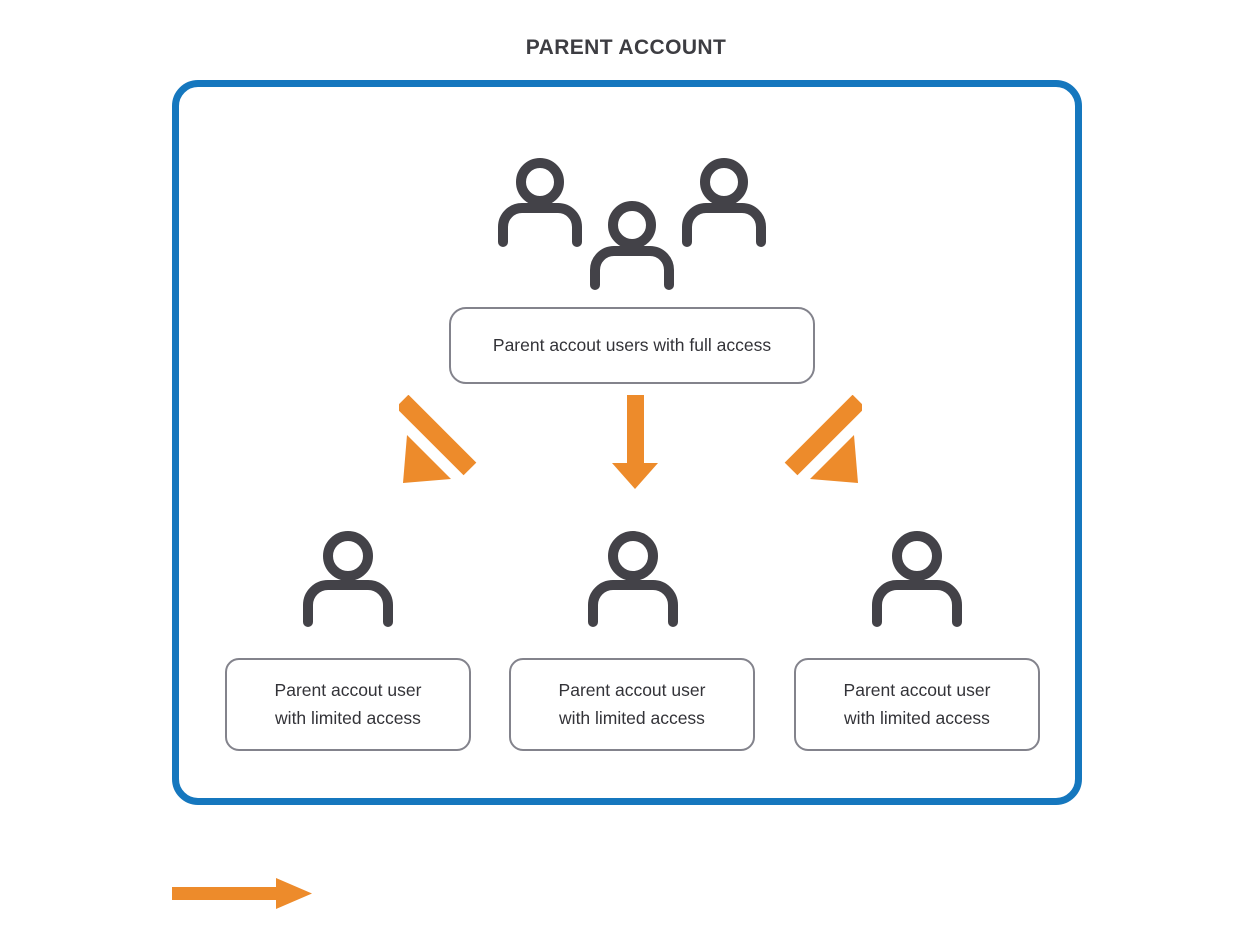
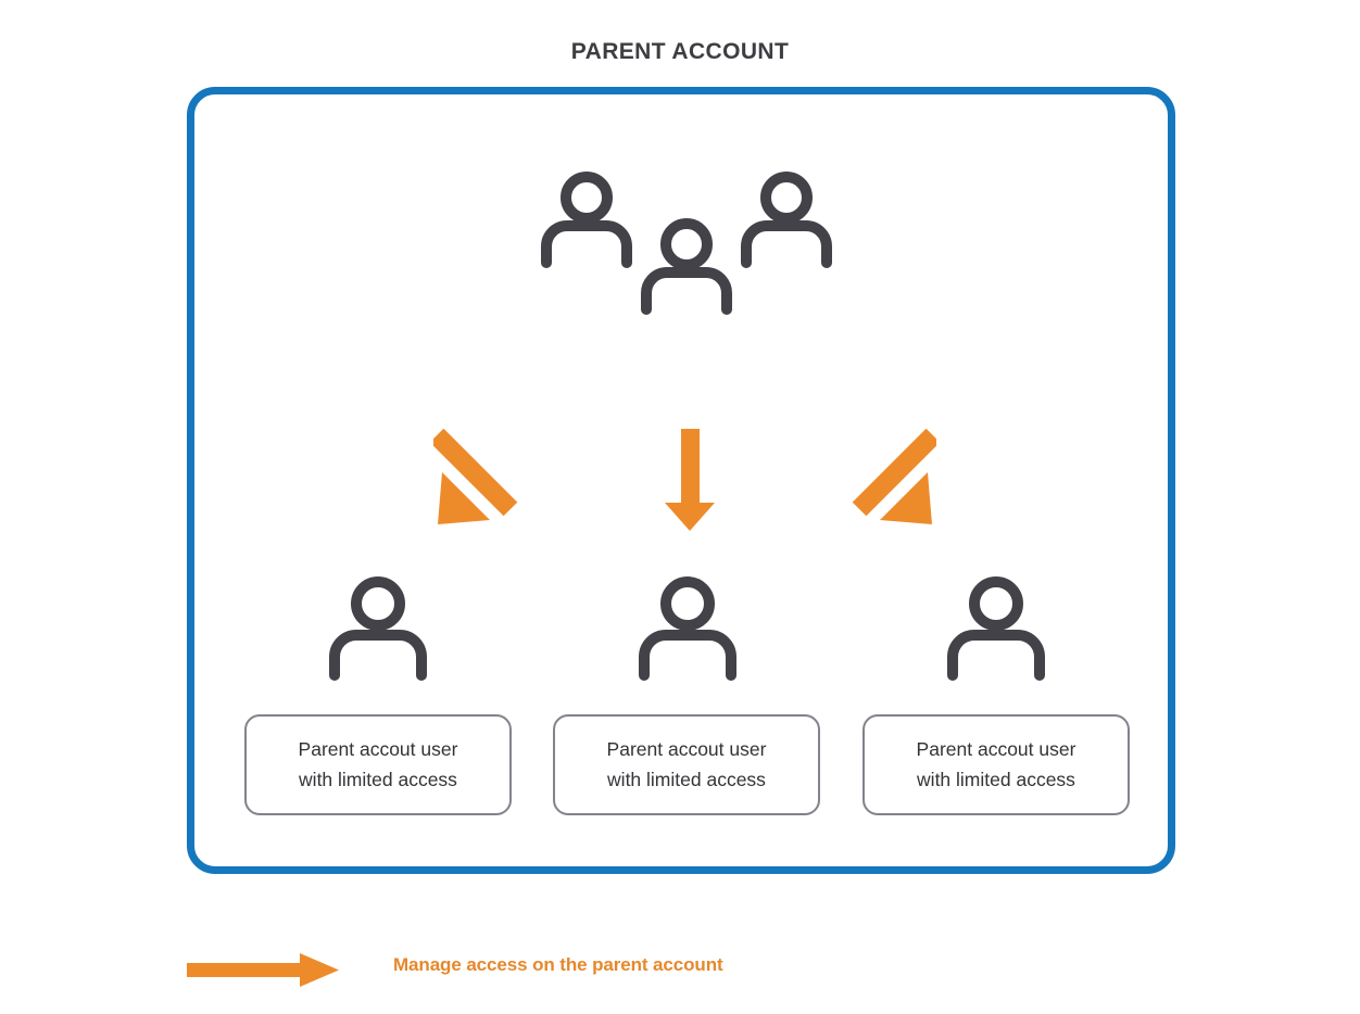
  PARENT ACCOUNT
- Parent accout users with full access
  Parent accout user
  with limited access
  Parent accout user
  with limited access
  Parent accout user
  with limited access
+ Manage access on the parent account
